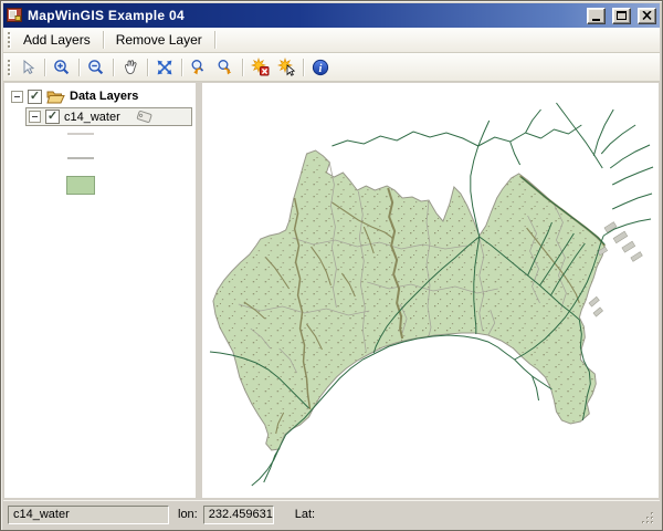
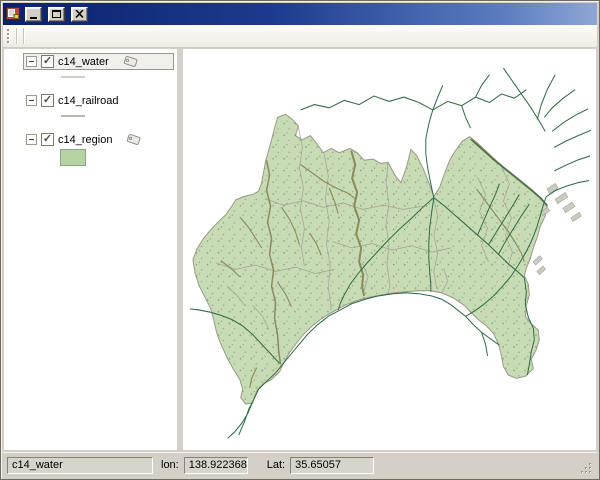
- MapWinGIS Example 04
- Add Layers
- Remove Layer
- i
- Data Layers
  c14_water
+ c14_railroad
+ c14_region
  c14_water
  lon:
- 232.459631
+ 138.922368
  Lat:
+ 35.65057
